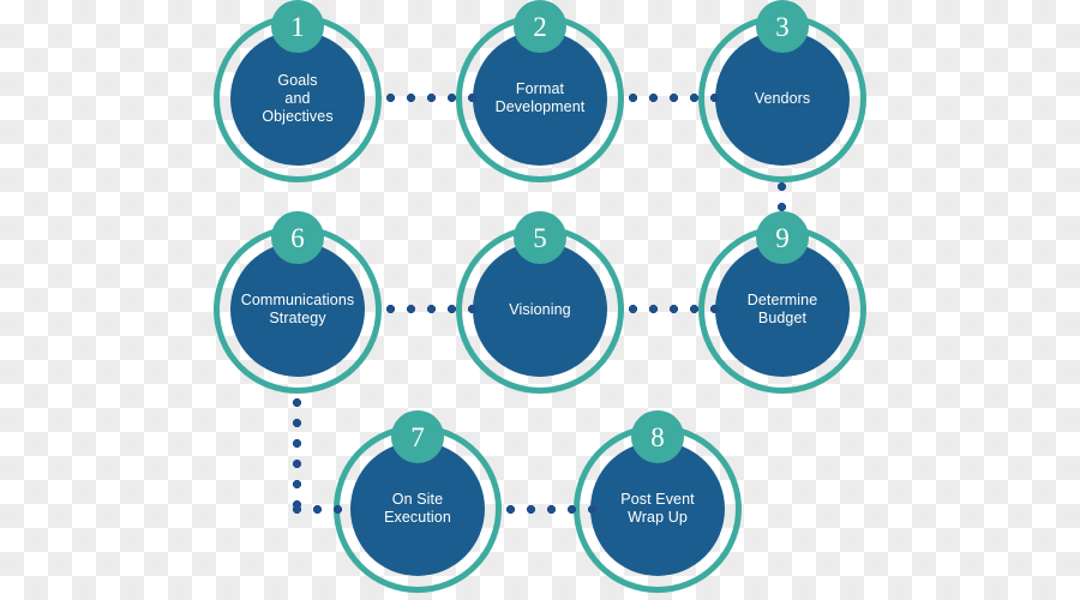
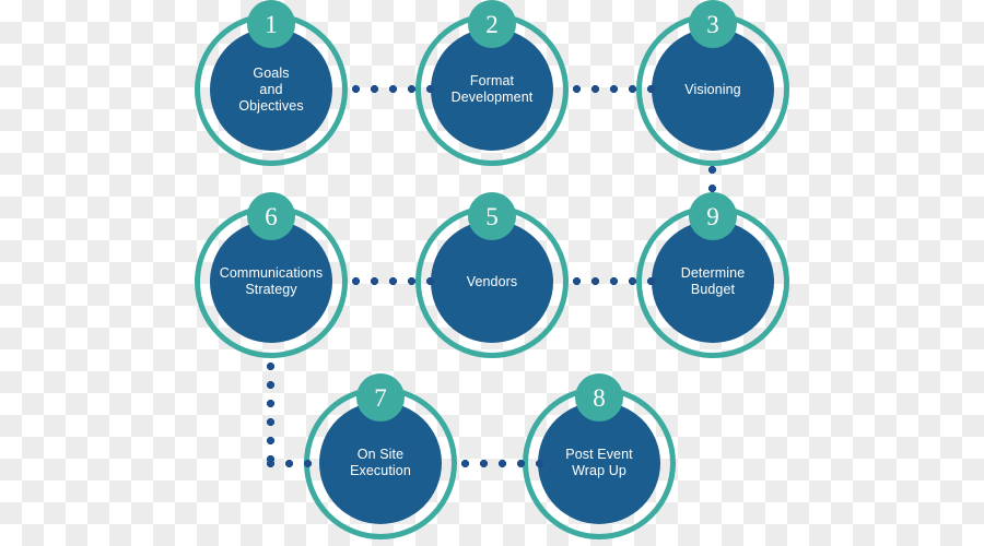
  Goals
  and
  Objectives
  1
  Format
  Development
  2
- Vendors
+ Visioning
  3
  Communications
  Strategy
  6
- Visioning
+ Vendors
  5
  Determine
  Budget
  9
  On Site
  Execution
  7
  Post Event
  Wrap Up
  8
